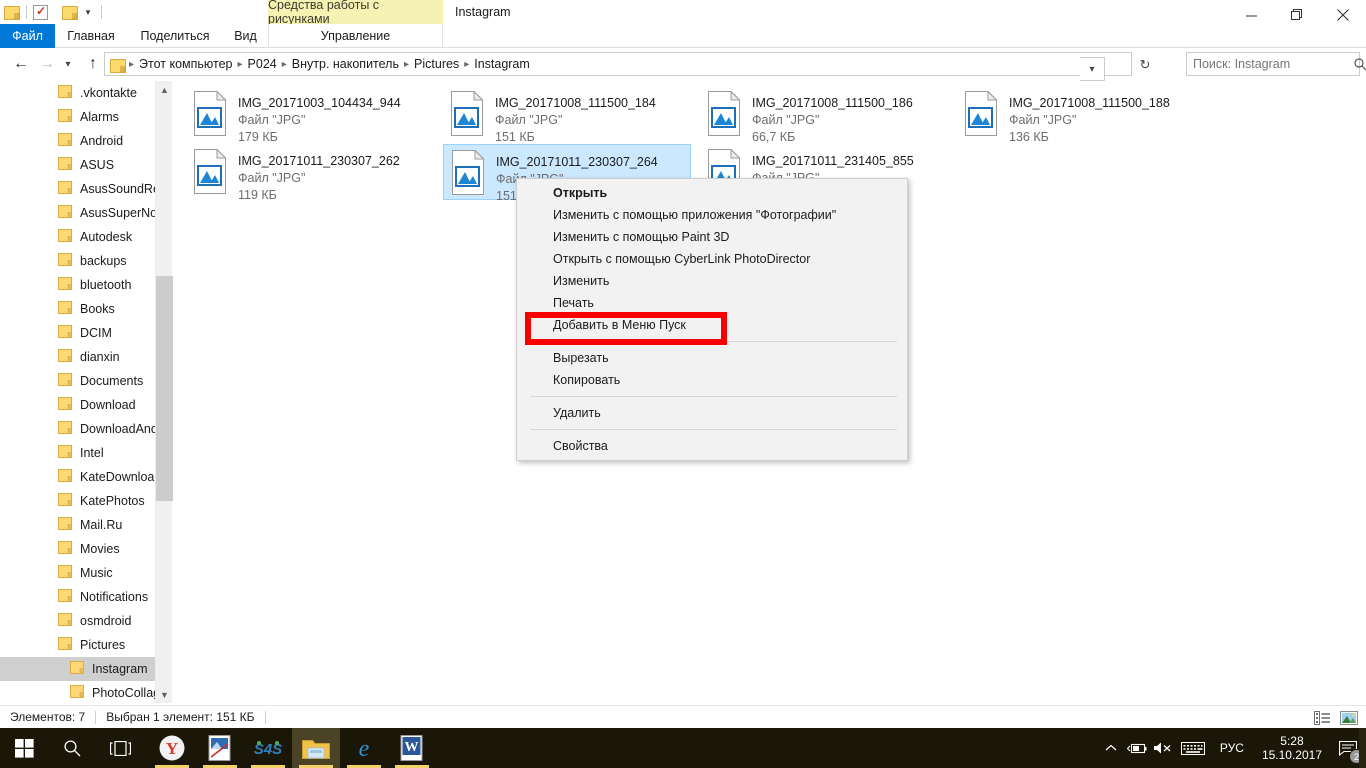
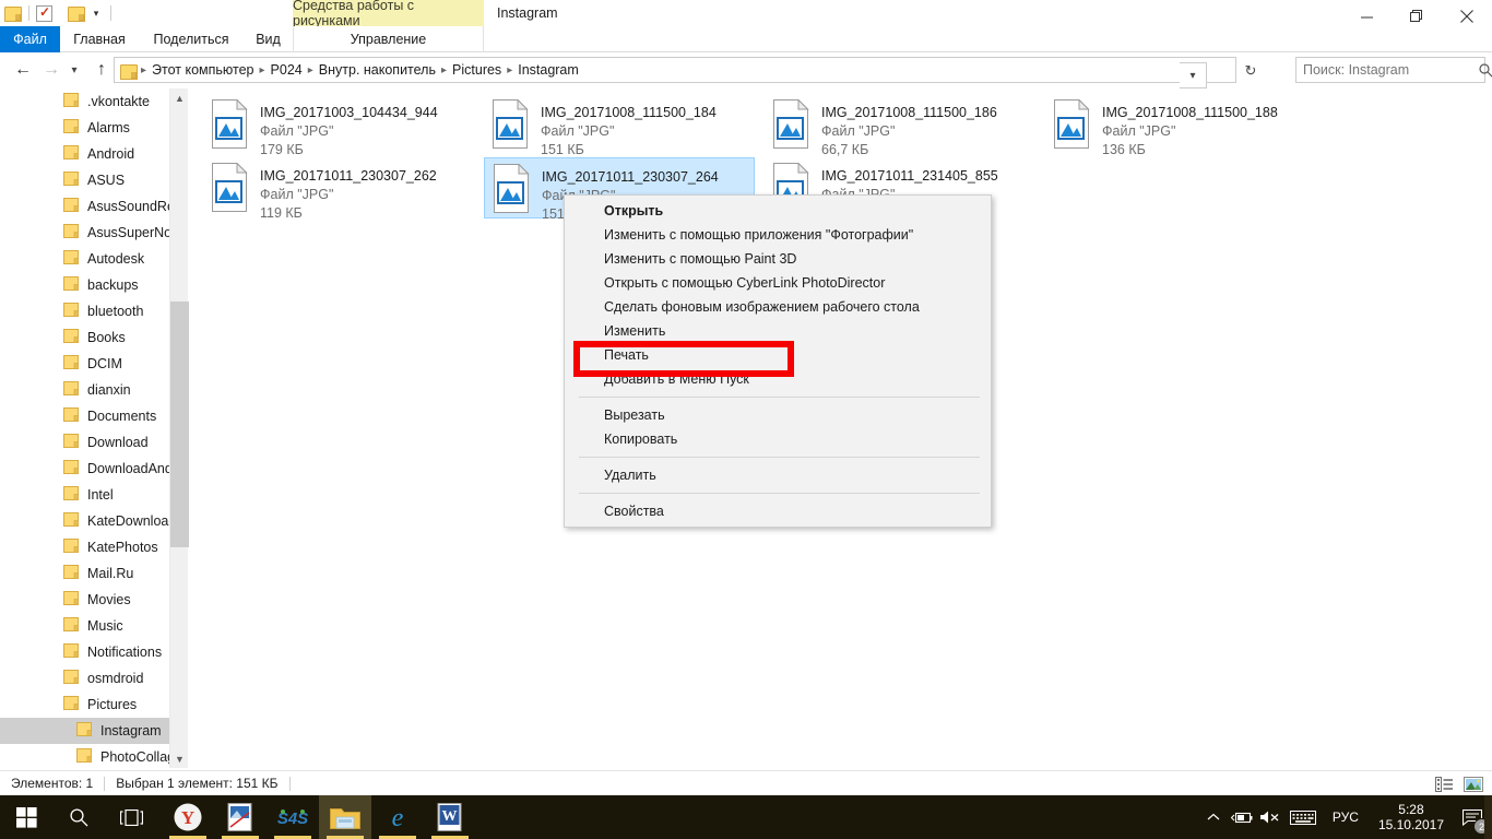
  ▾
  Средства работы с рисунками
  Instagram
  Файл
  Главная
  Поделиться
  Вид
  Управление
  ←
  →
  ▾
  ↑
  ▸
  Этот компьютер
  ▸
  P024
  ▸
  Внутр. накопитель
  ▸
  Pictures
  ▸
  Instagram
  ▾
  ↻
  Поиск: Instagram
  .vkontakte
  Alarms
  Android
  ASUS
  AsusSoundR
  AsusSuperNo
  Autodesk
  backups
  bluetooth
  Books
  DCIM
  dianxin
  Documents
  Download
  DownloadAn
  Intel
  KateDownloa
  KatePhotos
  Mail.Ru
  Movies
  Music
  Notifications
  osmdroid
  Pictures
  Instagram
  PhotoColla
  ▲
  ▼
  IMG_20171003_104434_944
  Файл "JPG"
  179 КБ
  IMG_20171008_111500_184
  Файл "JPG"
  151 КБ
  IMG_20171008_111500_186
  Файл "JPG"
  66,7 КБ
  IMG_20171008_111500_188
  Файл "JPG"
  136 КБ
  IMG_20171011_230307_262
  Файл "JPG"
  119 КБ
  IMG_20171011_230307_264
  IMG_20171011_231405_855
  Открыть
  Изменить с помощью приложения "Фотографии"
  Изменить с помощью Paint 3D
  Открыть с помощью CyberLink PhotoDirector
+ Сделать фоновым изображением рабочего стола
  Изменить
  Печать
  Добавить в Меню Пуск
  Вырезать
  Копировать
  Удалить
  Свойства
- Элементов: 7
+ Элементов: 1
  Выбран 1 элемент: 151 КБ
  Y
  S4S
  e
  W
  РУС
  5:28
  15.10.2017
  2
